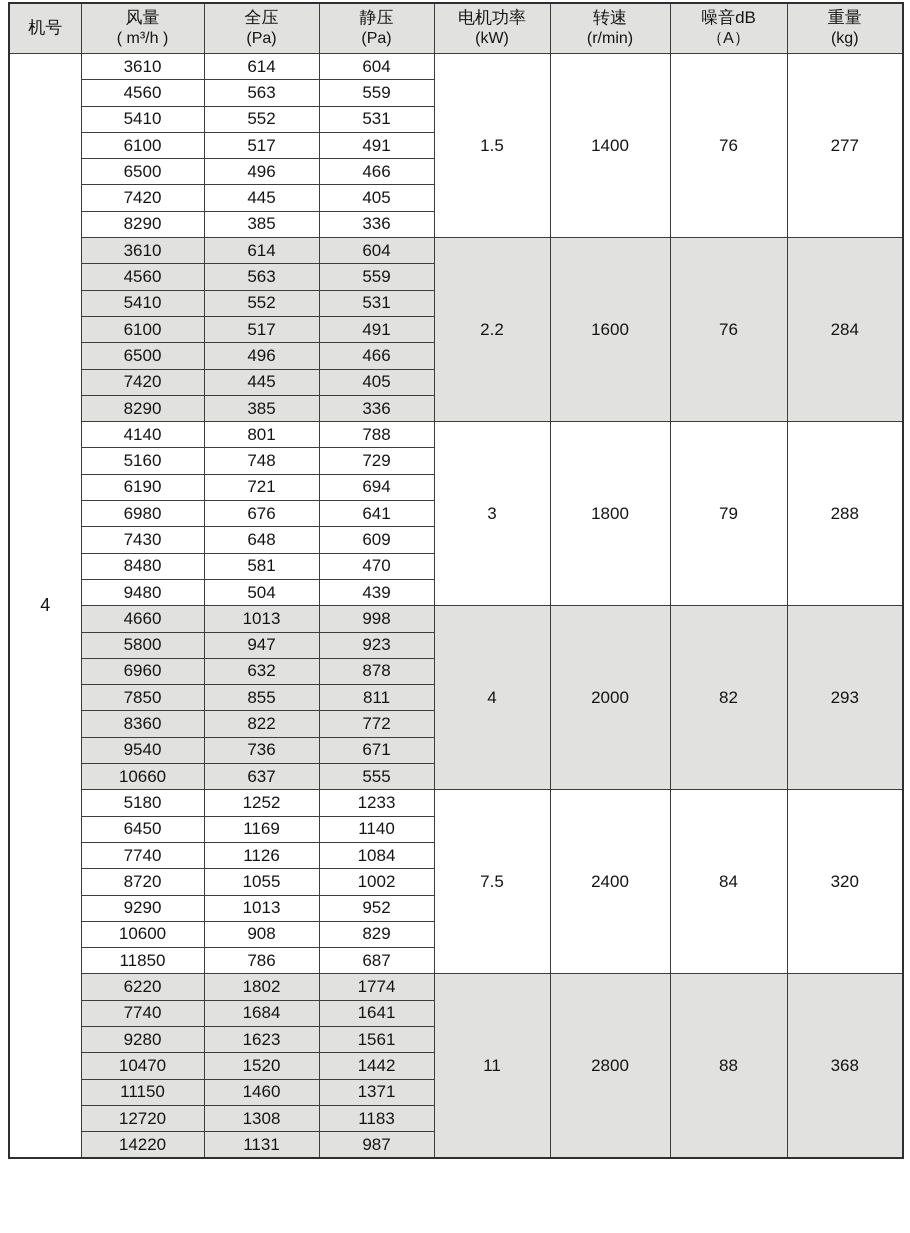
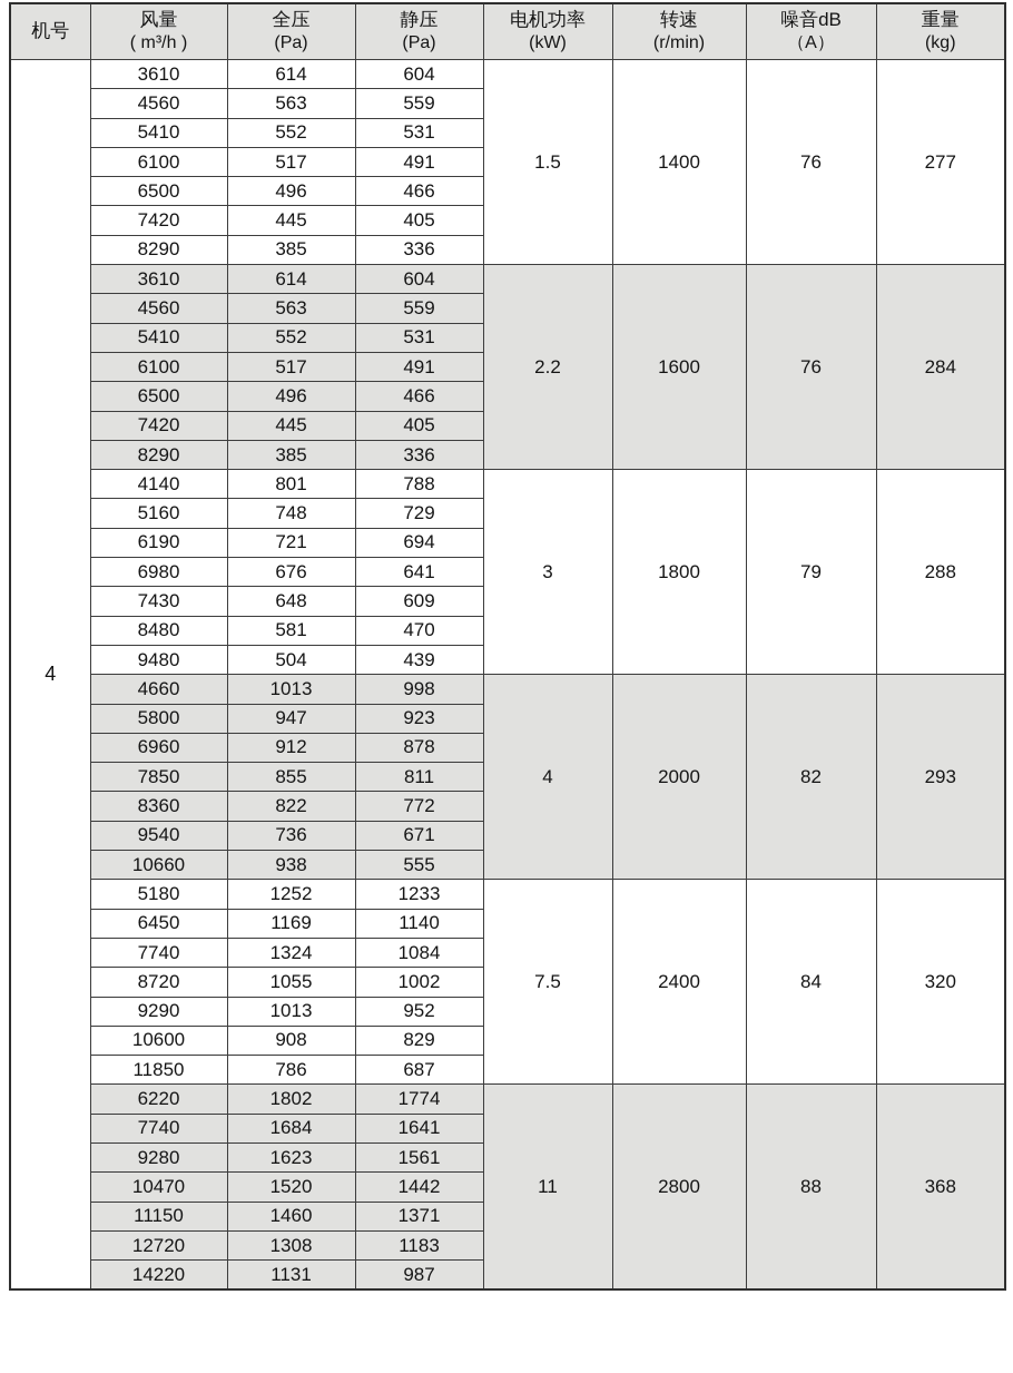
  机号	风量( m³/h )	全压(Pa)	静压(Pa)	电机功率(kW)	转速(r/min)	噪音dB（A）	重量(kg)
  4	3610	614	604	1.5	1400	76	277
  4560	563	559
  5410	552	531
  6100	517	491
  6500	496	466
  7420	445	405
  8290	385	336
  3610	614	604	2.2	1600	76	284
  4560	563	559
  5410	552	531
  6100	517	491
  6500	496	466
  7420	445	405
  8290	385	336
  4140	801	788	3	1800	79	288
  5160	748	729
  6190	721	694
  6980	676	641
  7430	648	609
  8480	581	470
  9480	504	439
  4660	1013	998	4	2000	82	293
  5800	947	923
- 6960	632	878
+ 6960	912	878
  7850	855	811
  8360	822	772
  9540	736	671
- 10660	637	555
+ 10660	938	555
  5180	1252	1233	7.5	2400	84	320
  6450	1169	1140
- 7740	1126	1084
+ 7740	1324	1084
  8720	1055	1002
  9290	1013	952
  10600	908	829
  11850	786	687
  6220	1802	1774	11	2800	88	368
  7740	1684	1641
  9280	1623	1561
  10470	1520	1442
  11150	1460	1371
  12720	1308	1183
  14220	1131	987
